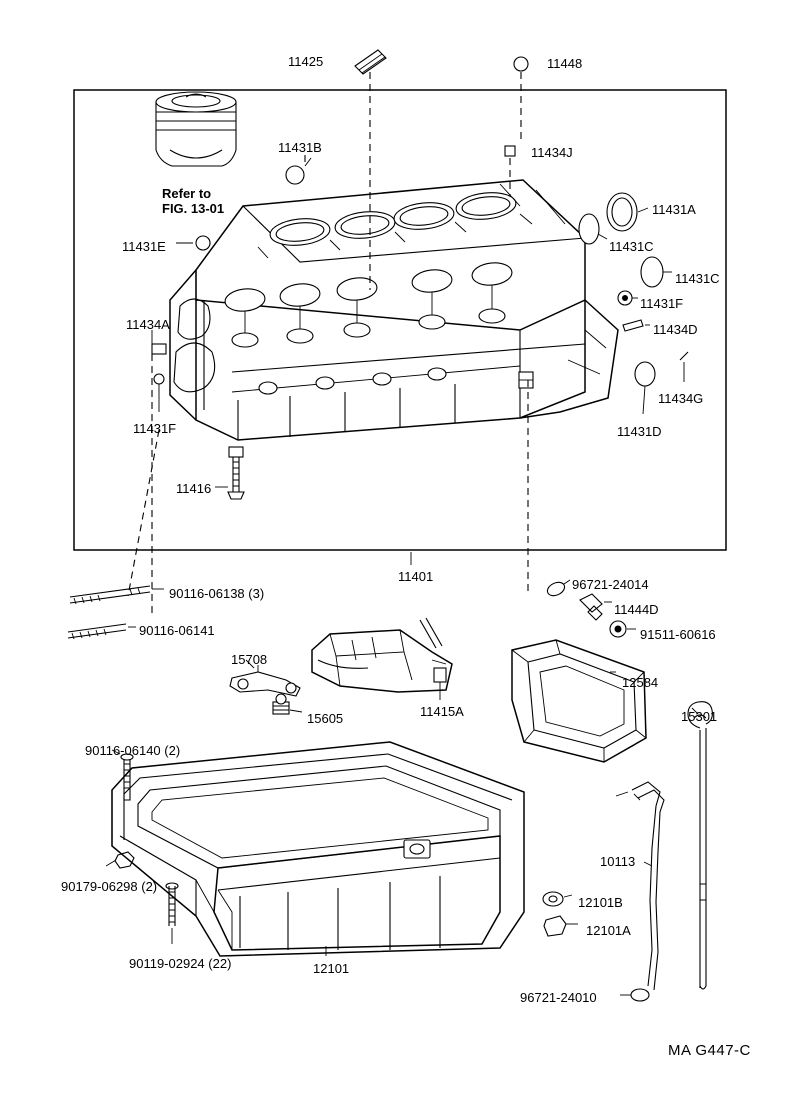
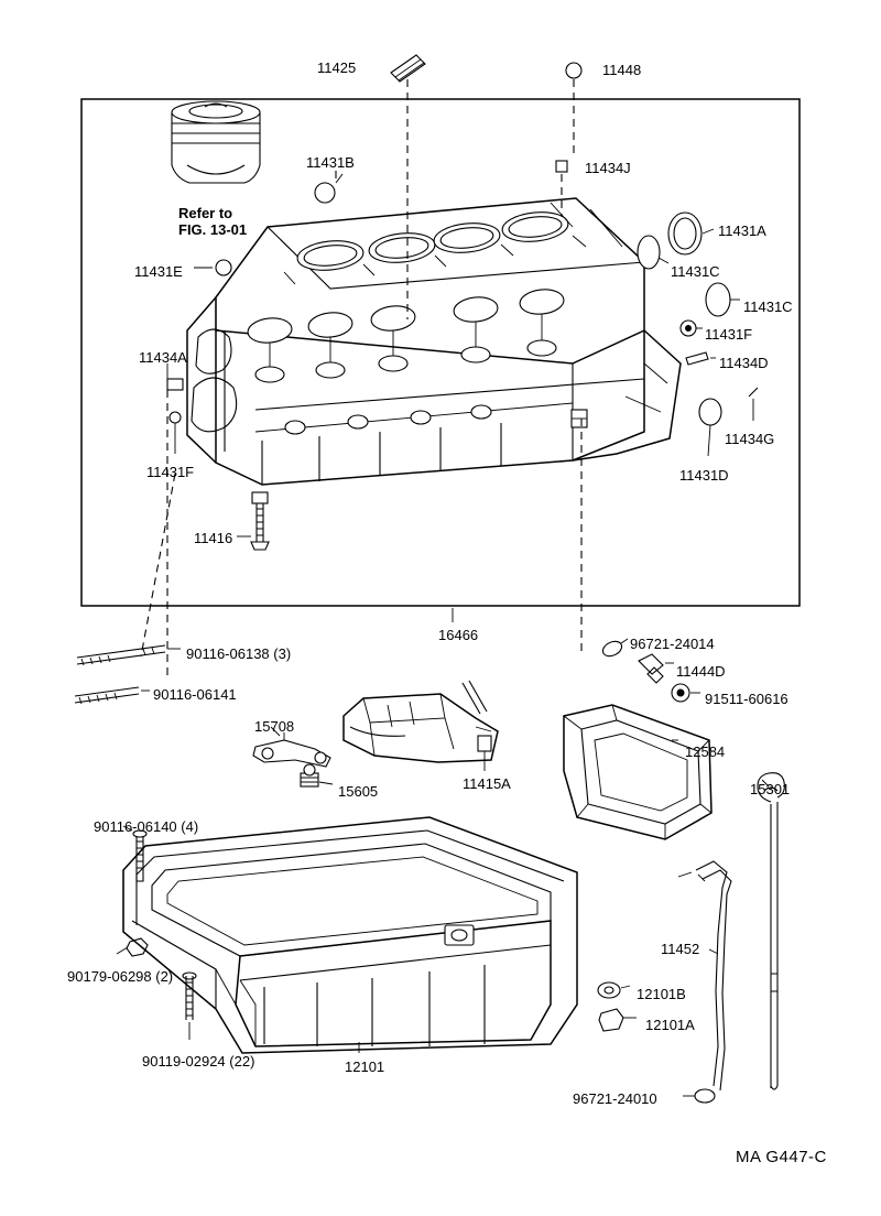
  11425
  11448
  11431B
  11434J
  11431A
  11431C
  11431C
  11431E
  11431F
  11434D
  11434A
  11434G
  11431D
  11431F
  11416
- 11401
+ 16466
  96721-24014
  90116-06138 (3)
  11444D
  90116-06141
  91511-60616
  15708
  12584
  15605
  11415A
  15301
- 90116-06140 (2)
+ 90116-06140 (4)
- 10113
+ 11452
  90179-06298 (2)
  12101B
  12101A
  90119-02924 (22)
  12101
  96721-24010
  Refer to
  FIG. 13-01
  MA G447-C
